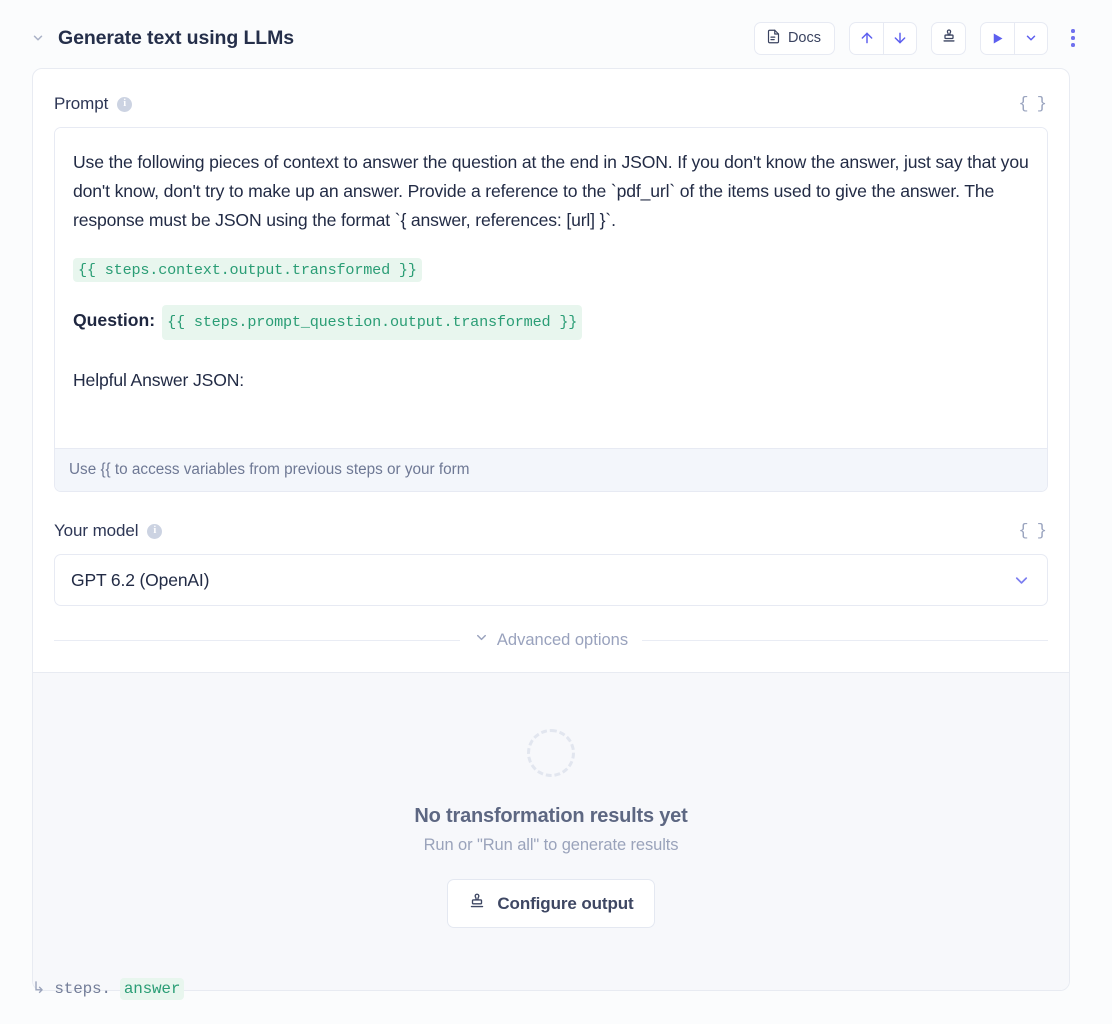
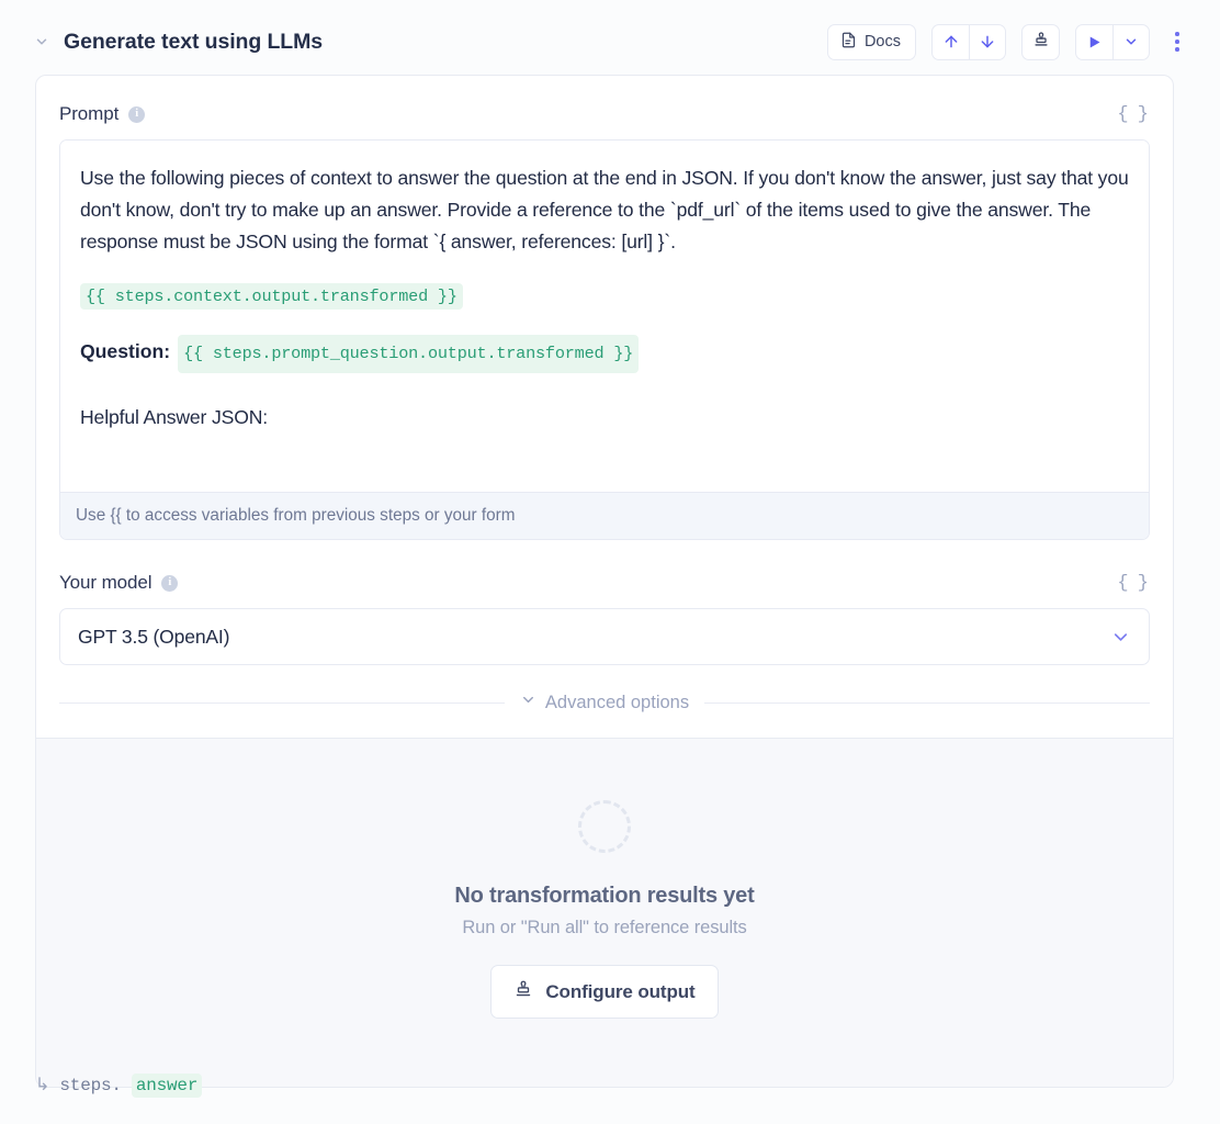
  Generate text using LLMs
  Docs
  Prompt
  i
  { }
  Use the following pieces of context to answer the question at the end in JSON. If you don't know the answer, just say that you don't know, don't try to make up an answer. Provide a reference to the `pdf_url` of the items used to give the answer. The response must be JSON using the format `{ answer, references: [url] }`.
  {{ steps.context.output.transformed }}
  Question:
  {{ steps.prompt_question.output.transformed }}
  Helpful Answer JSON:
  Use {{ to access variables from previous steps or your form
  Your model
  i
  { }
- GPT 6.2 (OpenAI)
+ GPT 3.5 (OpenAI)
  Advanced options
  No transformation results yet
- Run or "Run all" to generate results
+ Run or "Run all" to reference results
  Configure output
  ↳
  steps.
  answer
